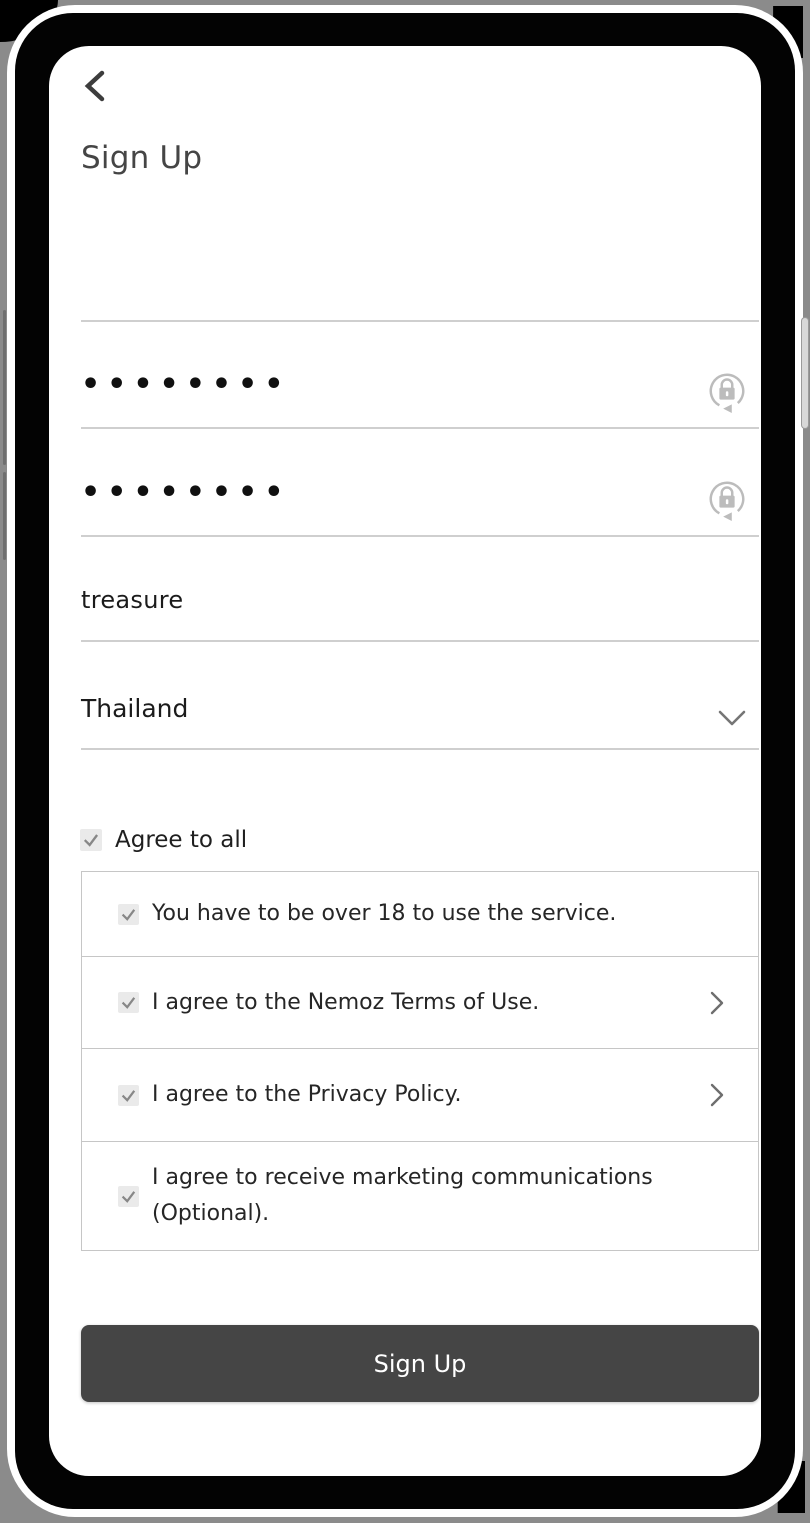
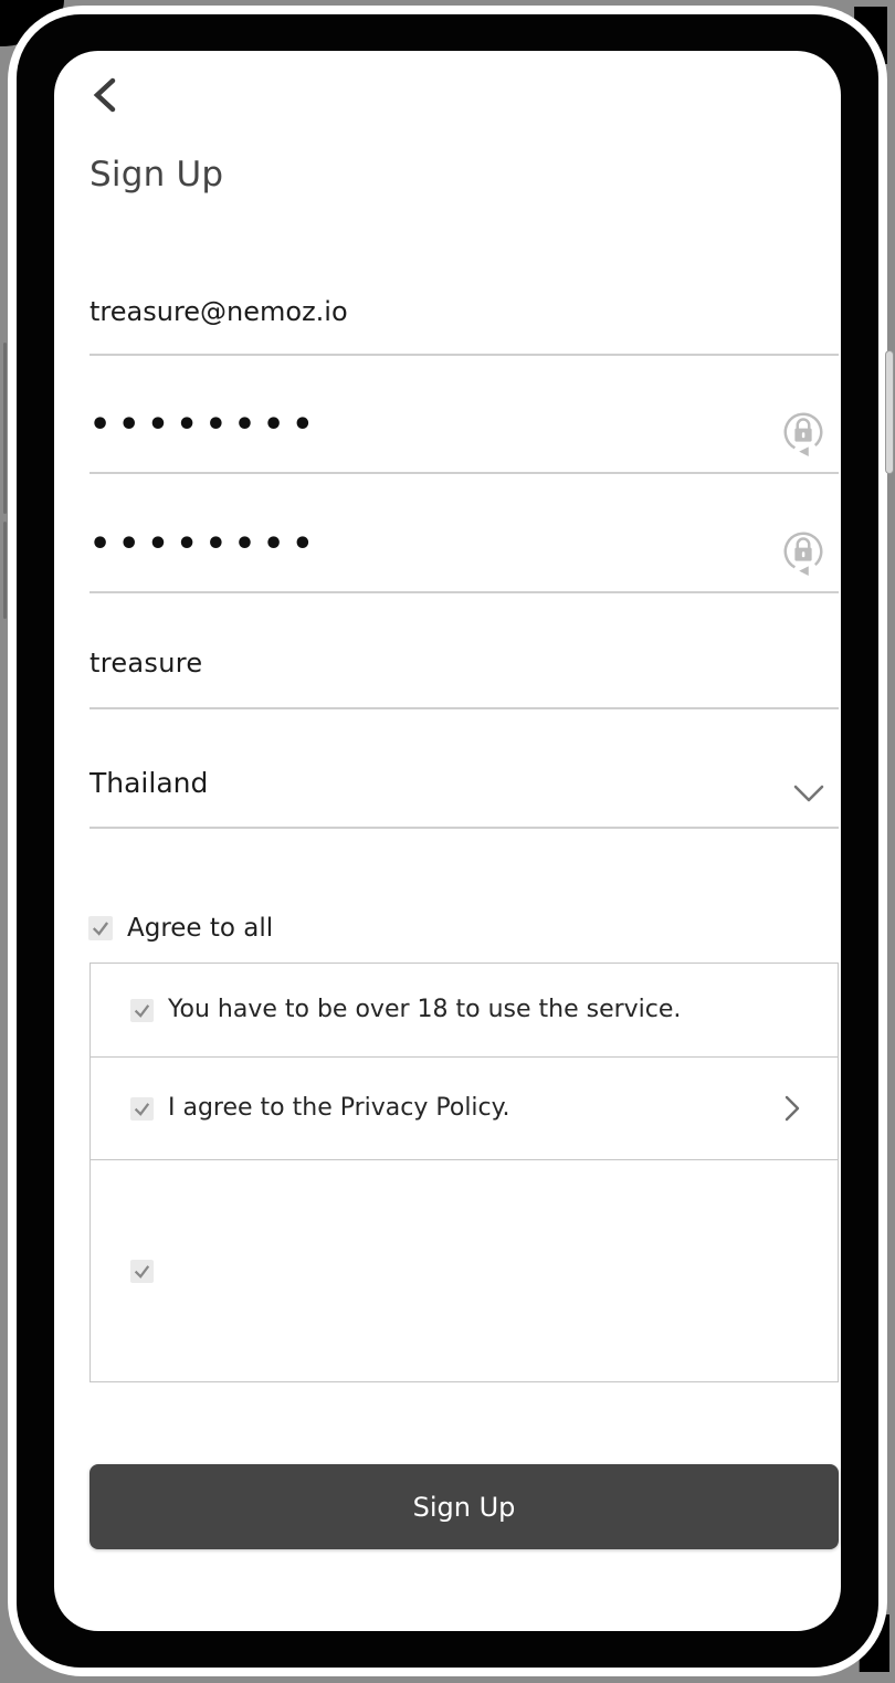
  Sign Up
+ treasure@nemoz.io
  ••••••••
  ••••••••
  treasure
  Thailand
  Agree to all
  You have to be over 18 to use the service.
- I agree to the Nemoz Terms of Use.
  I agree to the Privacy Policy.
- I agree to receive marketing communications (Optional).
  Sign Up
